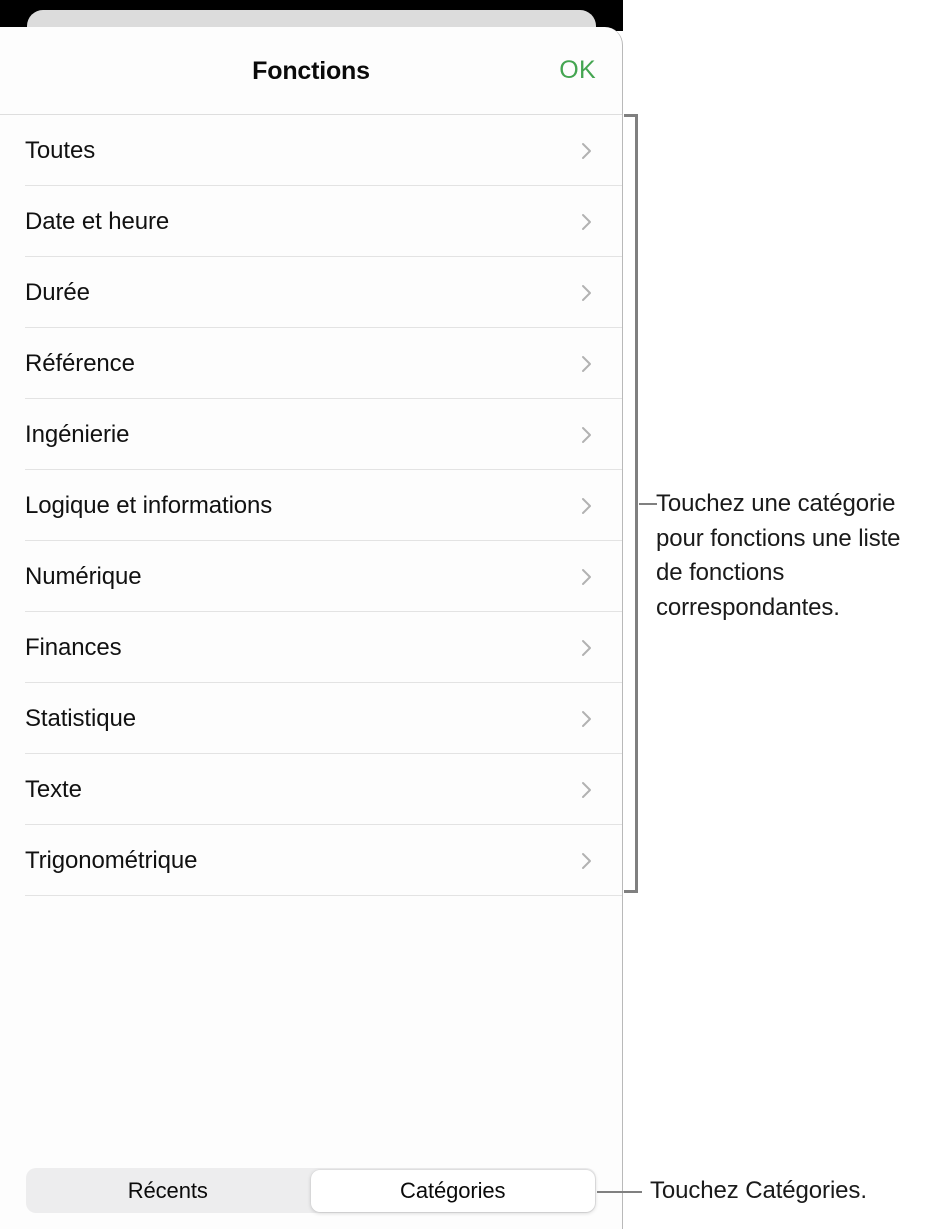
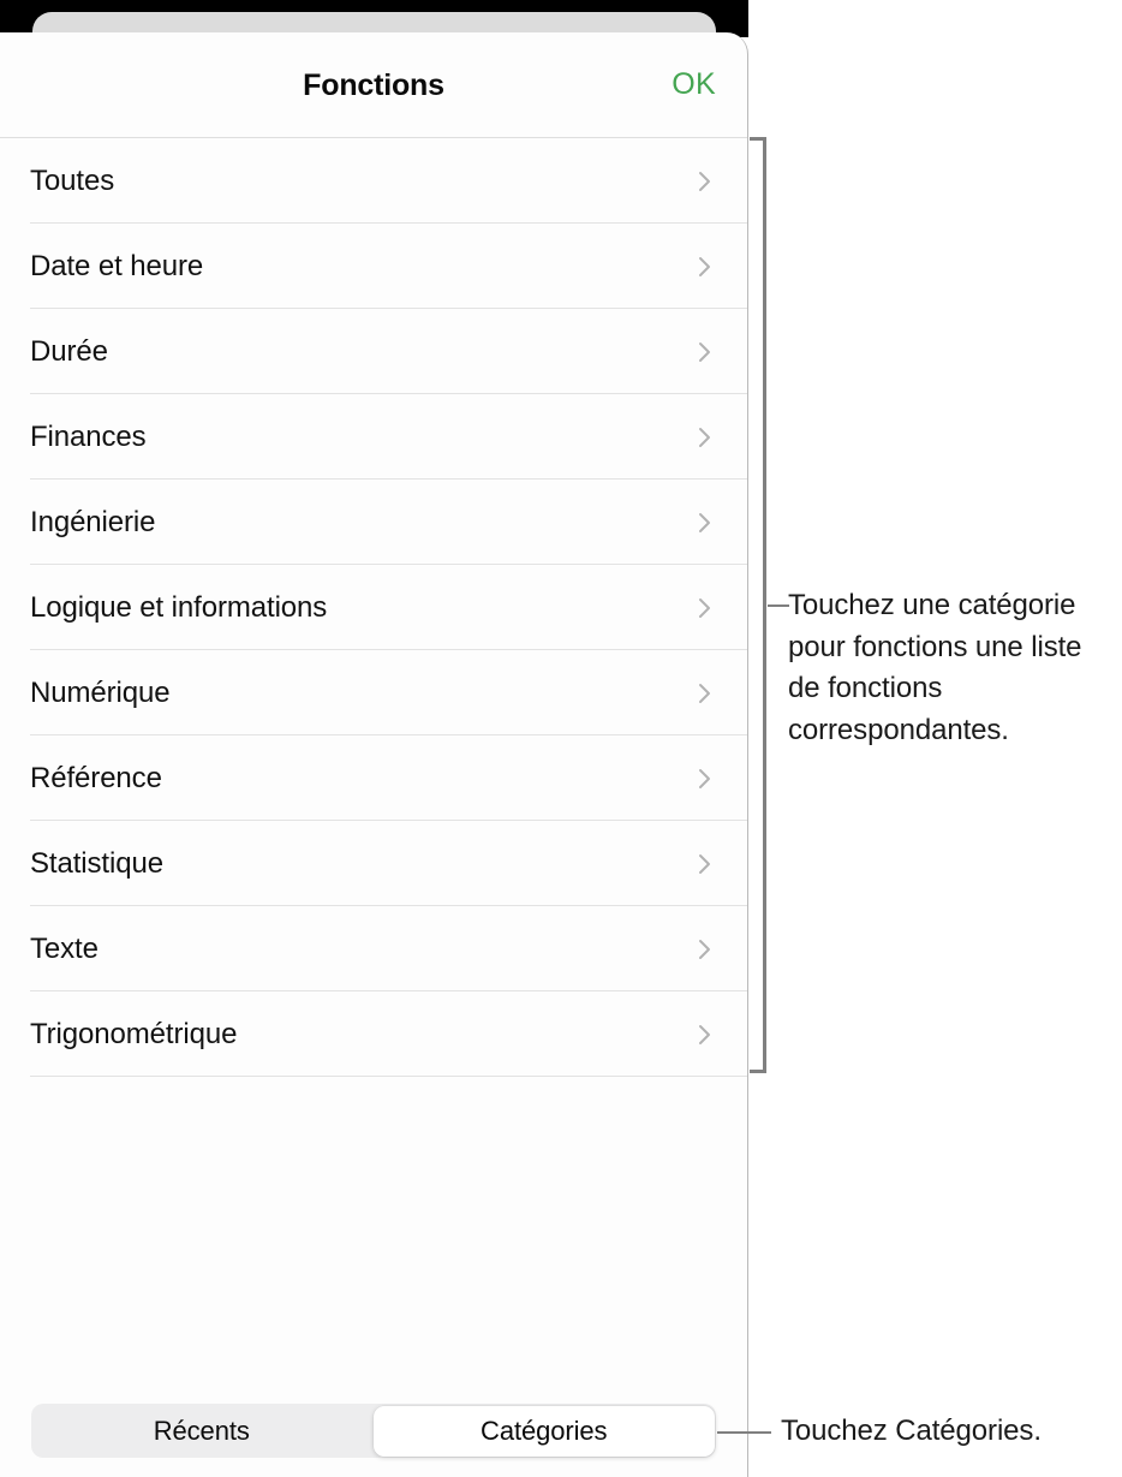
  Fonctions
  OK
  Toutes
  Date et heure
  Durée
- Référence
+ Finances
  Ingénierie
  Logique et informations
  Numérique
- Finances
+ Référence
  Statistique
  Texte
  Trigonométrique
  Récents
  Catégories
  Touchez une catégorie pour fonctions une liste de fonctions correspondantes.
  Touchez Catégories.
